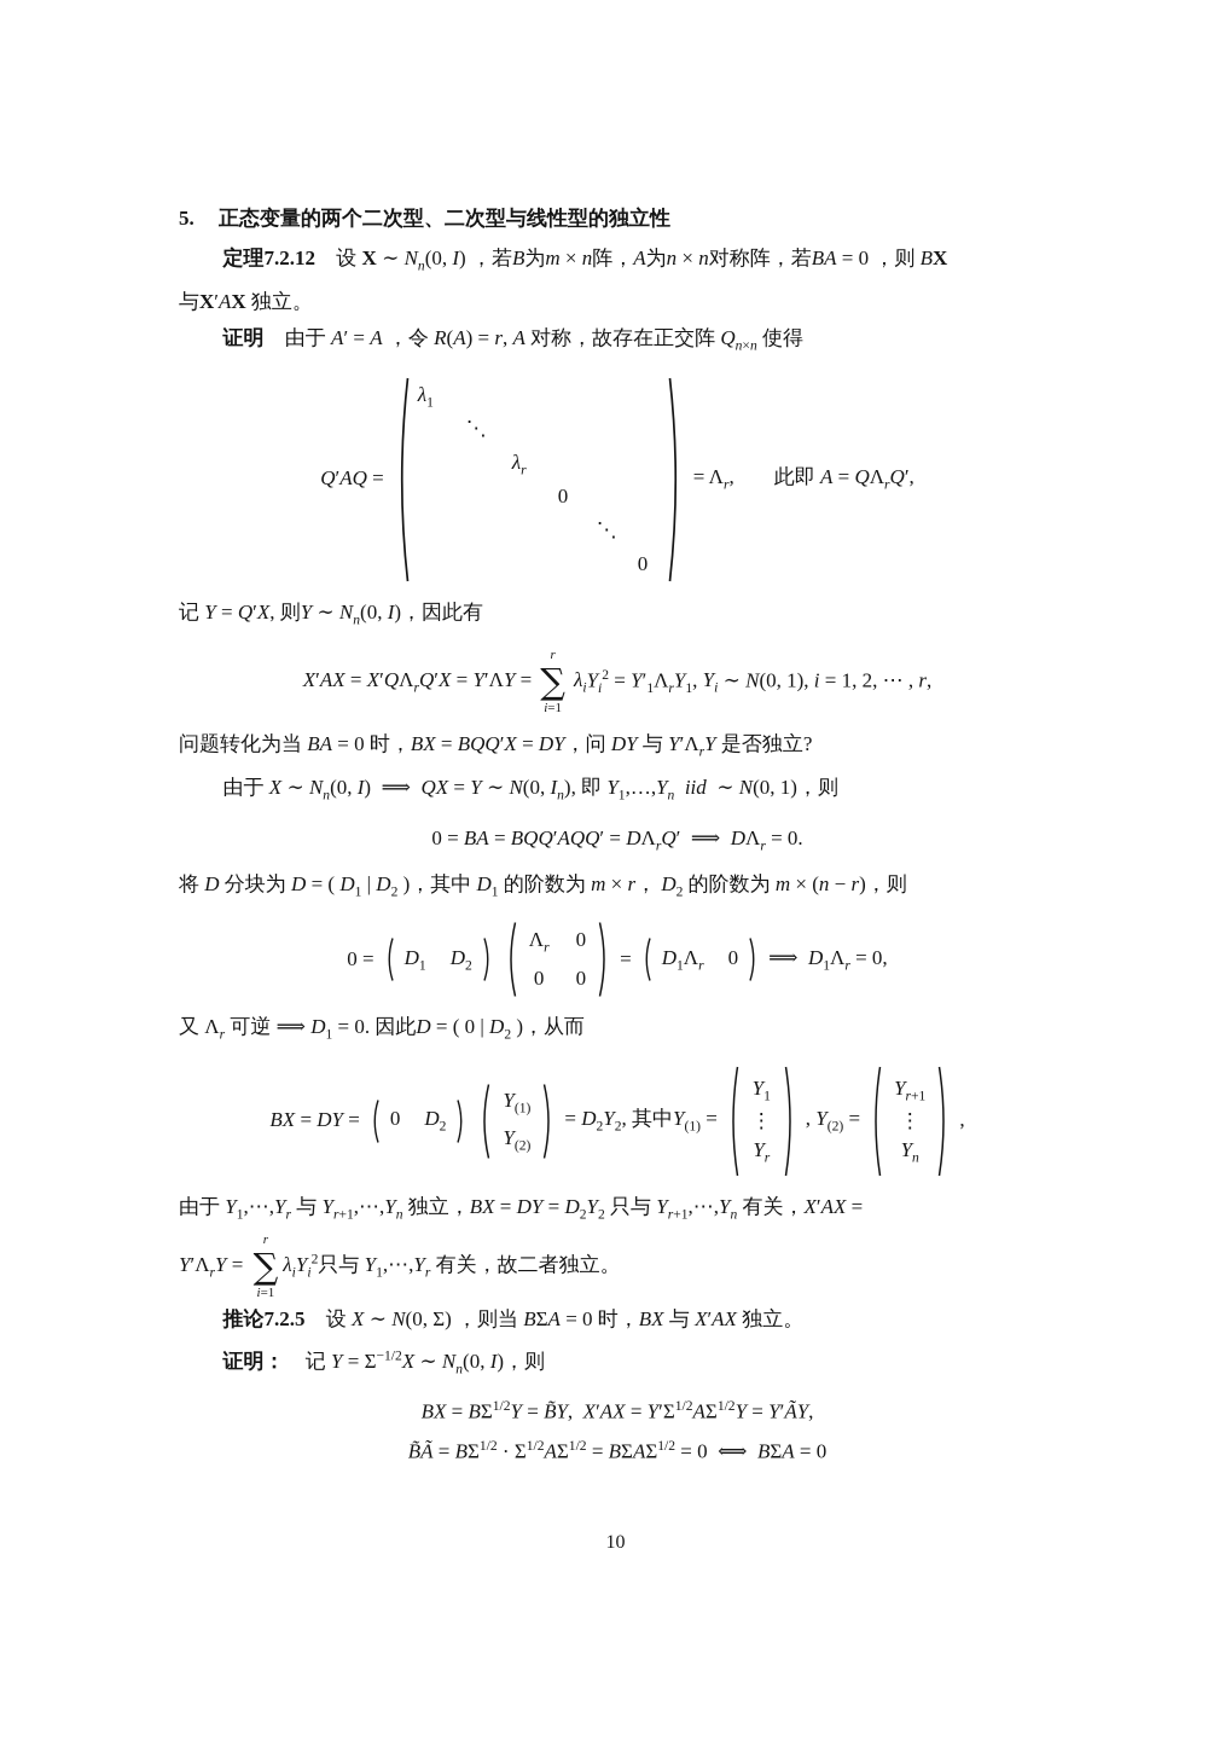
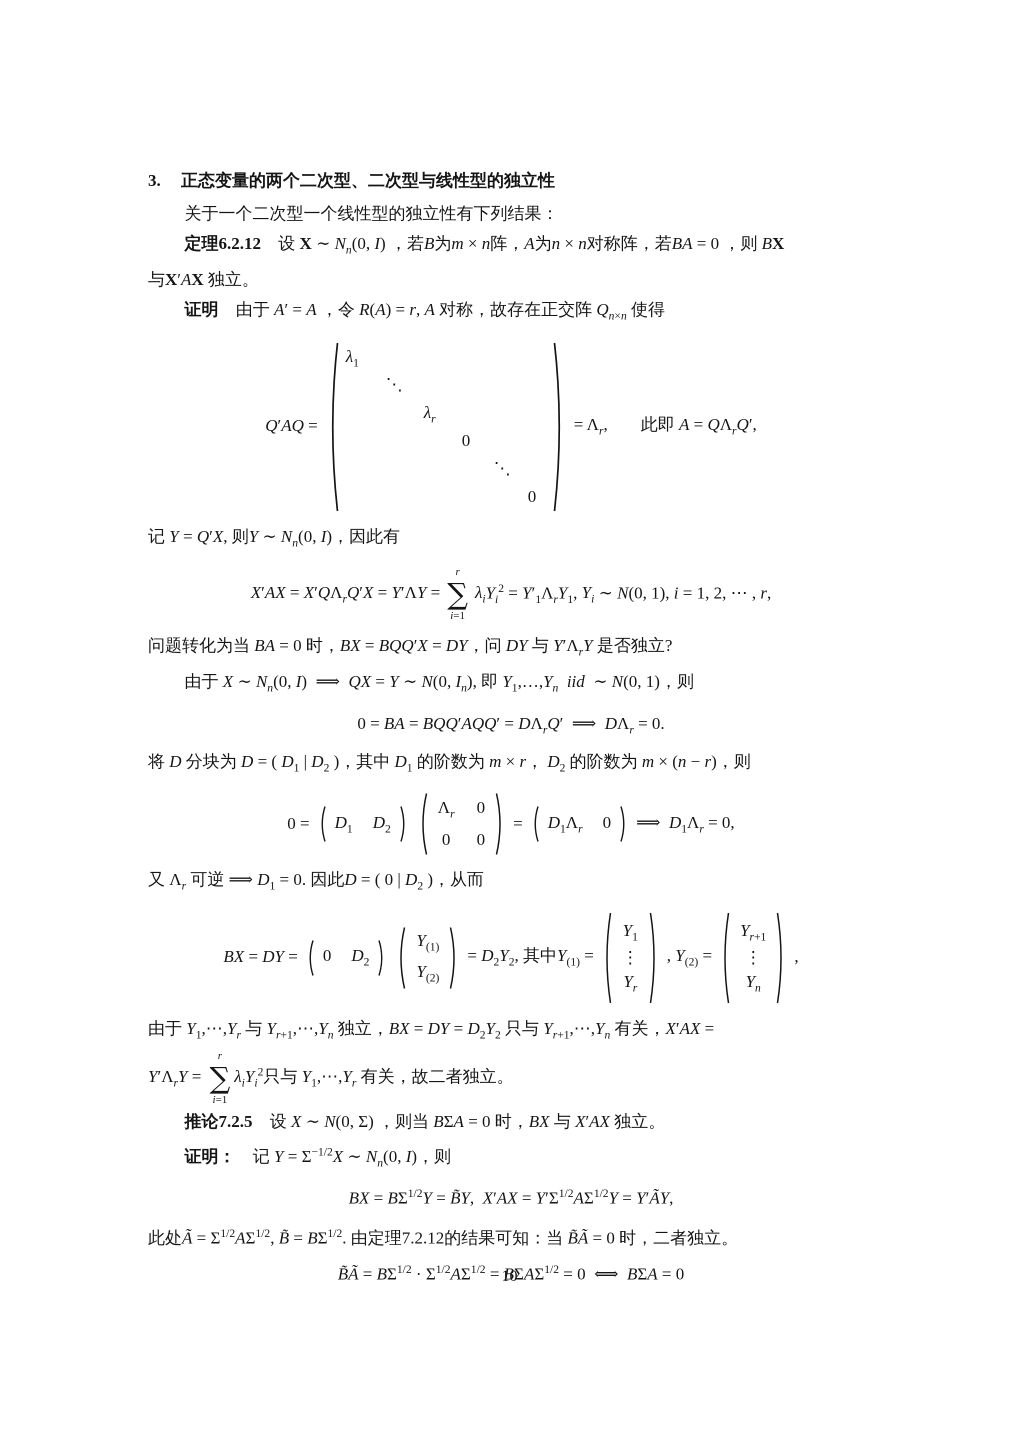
- 5. 正态变量的两个二次型、二次型与线性型的独立性
+ 3. 正态变量的两个二次型、二次型与线性型的独立性
+ 关于一个二次型一个线性型的独立性有下列结果：
- 定理7.2.12 设 X ∼ Nn(0, I) ，若B为m × n阵，A为n × n对称阵，若BA = 0 ，则 BX
+ 定理6.2.12 设 X ∼ Nn(0, I) ，若B为m × n阵，A为n × n对称阵，若BA = 0 ，则 BX
  与X′AX 独立。
  证明 由于 A′ = A ，令 R(A) = r, A 对称，故存在正交阵 Qn×n 使得
  Q′AQ =
  λ1
  ⋱
  λr
  0
  ⋱
  0
  = Λr,
  此即 A = QΛrQ′,
  记 Y = Q′X, 则Y ∼ Nn(0, I)，因此有
  X′AX = X′QΛrQ′X = Y′ΛY =
  r
  ∑
  i=1
  λiYi2 = Y′1ΛrY1, Yi ∼ N(0, 1), i = 1, 2, ⋯ , r,
  问题转化为当 BA = 0 时，BX = BQQ′X = DY，问 DY 与 Y′ΛrY 是否独立?
  由于 X ∼ Nn(0, I) ⟹ QX = Y ∼ N(0, In), 即 Y1,…,Yn iid ∼ N(0, 1)，则
  0 = BA = BQQ′AQQ′ = DΛrQ′ ⟹ DΛr = 0.
  将 D 分块为 D = ( D1 | D2 )，其中 D1 的阶数为 m × r， D2 的阶数为 m × (n − r)，则
  0 =
  D1
  D2
  Λr
  0
  0
  0
  =
  D1Λr
  0
  ⟹ D1Λr = 0,
  又 Λr 可逆 ⟹ D1 = 0. 因此D = ( 0 | D2 )，从而
  BX = DY =
  0
  D2
  Y(1)
  Y(2)
  = D2Y2, 其中Y(1) =
  Y1
  ⋮
  Yr
  , Y(2) =
  Yr+1
  ⋮
  Yn
  ,
  由于 Y1,⋯,Yr 与 Yr+1,⋯,Yn 独立，BX = DY = D2Y2 只与 Yr+1,⋯,Yn 有关，X′AX =
  Y′ΛrY =
  r
  ∑
  i=1
  λiYi2只与 Y1,⋯,Yr 有关，故二者独立。
  推论7.2.5 设 X ∼ N(0, Σ) ，则当 BΣA = 0 时，BX 与 X′AX 独立。
  证明： 记 Y = Σ−1/2X ∼ Nn(0, I)，则
  BX = BΣ1/2Y = B̃Y, X′AX = Y′Σ1/2AΣ1/2Y = Y′ÃY,
+ 此处Ã = Σ1/2AΣ1/2, B̃ = BΣ1/2. 由定理7.2.12的结果可知：当 B̃Ã = 0 时，二者独立。
  B̃Ã = BΣ1/2 · Σ1/2AΣ1/2 = BΣAΣ1/2 = 0 ⟺ BΣA = 0
  10
